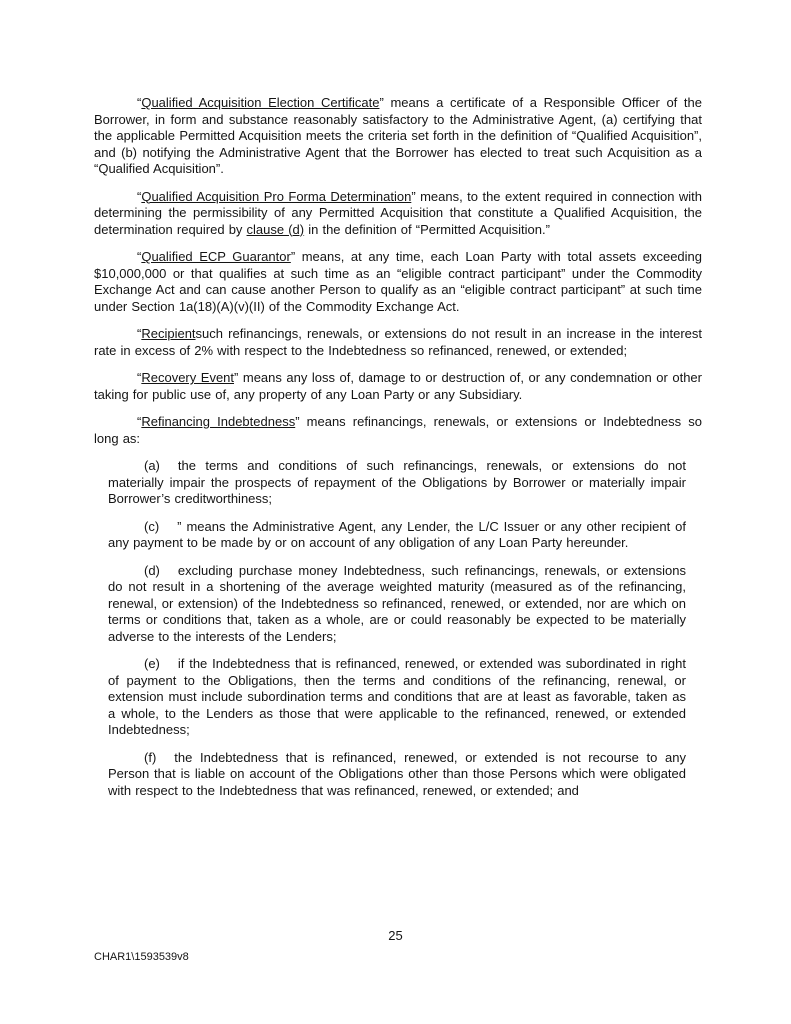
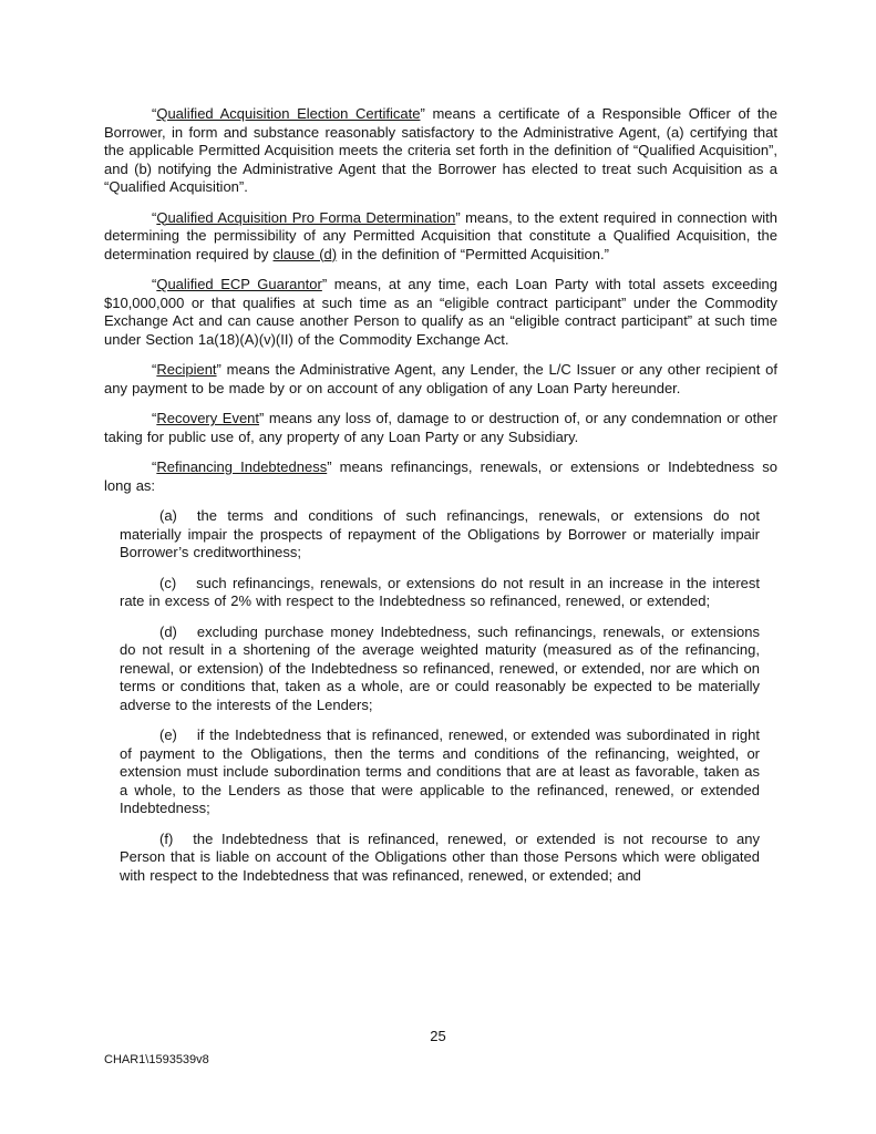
  “Qualified Acquisition Election Certificate” means a certificate of a Responsible Officer of the Borrower, in form and substance reasonably satisfactory to the Administrative Agent, (a) certifying that the applicable Permitted Acquisition meets the criteria set forth in the definition of “Qualified Acquisition”, and (b) notifying the Administrative Agent that the Borrower has elected to treat such Acquisition as a “Qualified Acquisition”.
  “Qualified Acquisition Pro Forma Determination” means, to the extent required in connection with determining the permissibility of any Permitted Acquisition that constitute a Qualified Acquisition, the determination required by clause (d) in the definition of “Permitted Acquisition.”
  “Qualified ECP Guarantor” means, at any time, each Loan Party with total assets exceeding $10,000,000 or that qualifies at such time as an “eligible contract participant” under the Commodity Exchange Act and can cause another Person to qualify as an “eligible contract participant” at such time under Section 1a(18)(A)(v)(II) of the Commodity Exchange Act.
- “Recipientsuch refinancings, renewals, or extensions do not result in an increase in the interest rate in excess of 2% with respect to the Indebtedness so refinanced, renewed, or extended;
+ “Recipient” means the Administrative Agent, any Lender, the L/C Issuer or any other recipient of any payment to be made by or on account of any obligation of any Loan Party hereunder.
  “Recovery Event” means any loss of, damage to or destruction of, or any condemnation or other taking for public use of, any property of any Loan Party or any Subsidiary.
  “Refinancing Indebtedness” means refinancings, renewals, or extensions or Indebtedness so long as:
  (a) the terms and conditions of such refinancings, renewals, or extensions do not materially impair the prospects of repayment of the Obligations by Borrower or materially impair Borrower’s creditworthiness;
- (c) ” means the Administrative Agent, any Lender, the L/C Issuer or any other recipient of any payment to be made by or on account of any obligation of any Loan Party hereunder.
+ (c) such refinancings, renewals, or extensions do not result in an increase in the interest rate in excess of 2% with respect to the Indebtedness so refinanced, renewed, or extended;
  (d) excluding purchase money Indebtedness, such refinancings, renewals, or extensions do not result in a shortening of the average weighted maturity (measured as of the refinancing, renewal, or extension) of the Indebtedness so refinanced, renewed, or extended, nor are which on terms or conditions that, taken as a whole, are or could reasonably be expected to be materially adverse to the interests of the Lenders;
- (e) if the Indebtedness that is refinanced, renewed, or extended was subordinated in right of payment to the Obligations, then the terms and conditions of the refinancing, renewal, or extension must include subordination terms and conditions that are at least as favorable, taken as a whole, to the Lenders as those that were applicable to the refinanced, renewed, or extended Indebtedness;
+ (e) if the Indebtedness that is refinanced, renewed, or extended was subordinated in right of payment to the Obligations, then the terms and conditions of the refinancing, weighted, or extension must include subordination terms and conditions that are at least as favorable, taken as a whole, to the Lenders as those that were applicable to the refinanced, renewed, or extended Indebtedness;
  (f) the Indebtedness that is refinanced, renewed, or extended is not recourse to any Person that is liable on account of the Obligations other than those Persons which were obligated with respect to the Indebtedness that was refinanced, renewed, or extended; and
  25
  CHAR1\1593539v8
